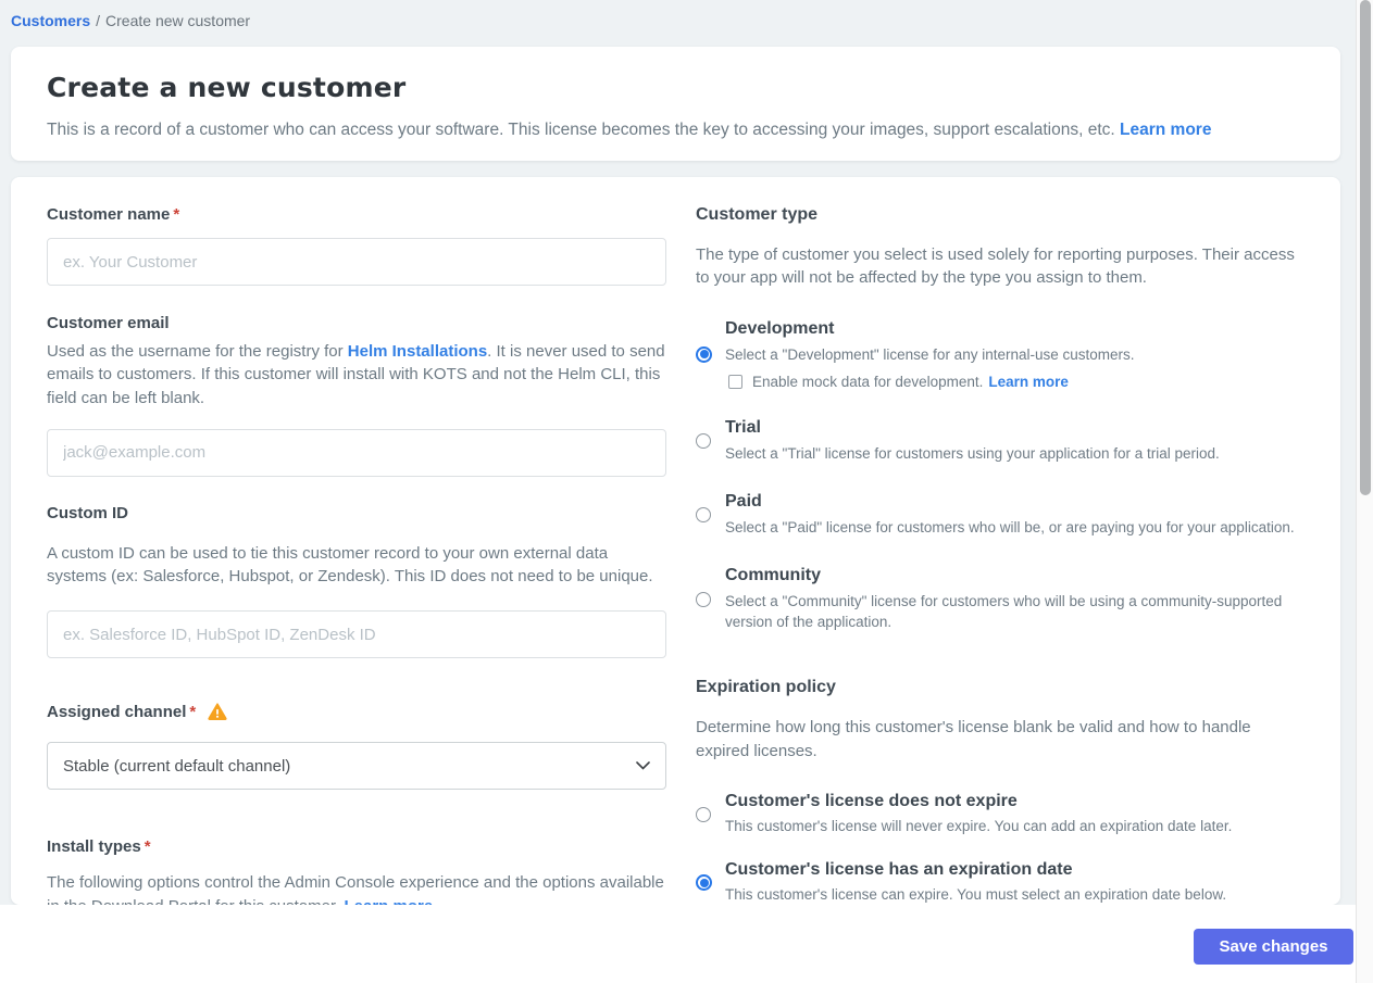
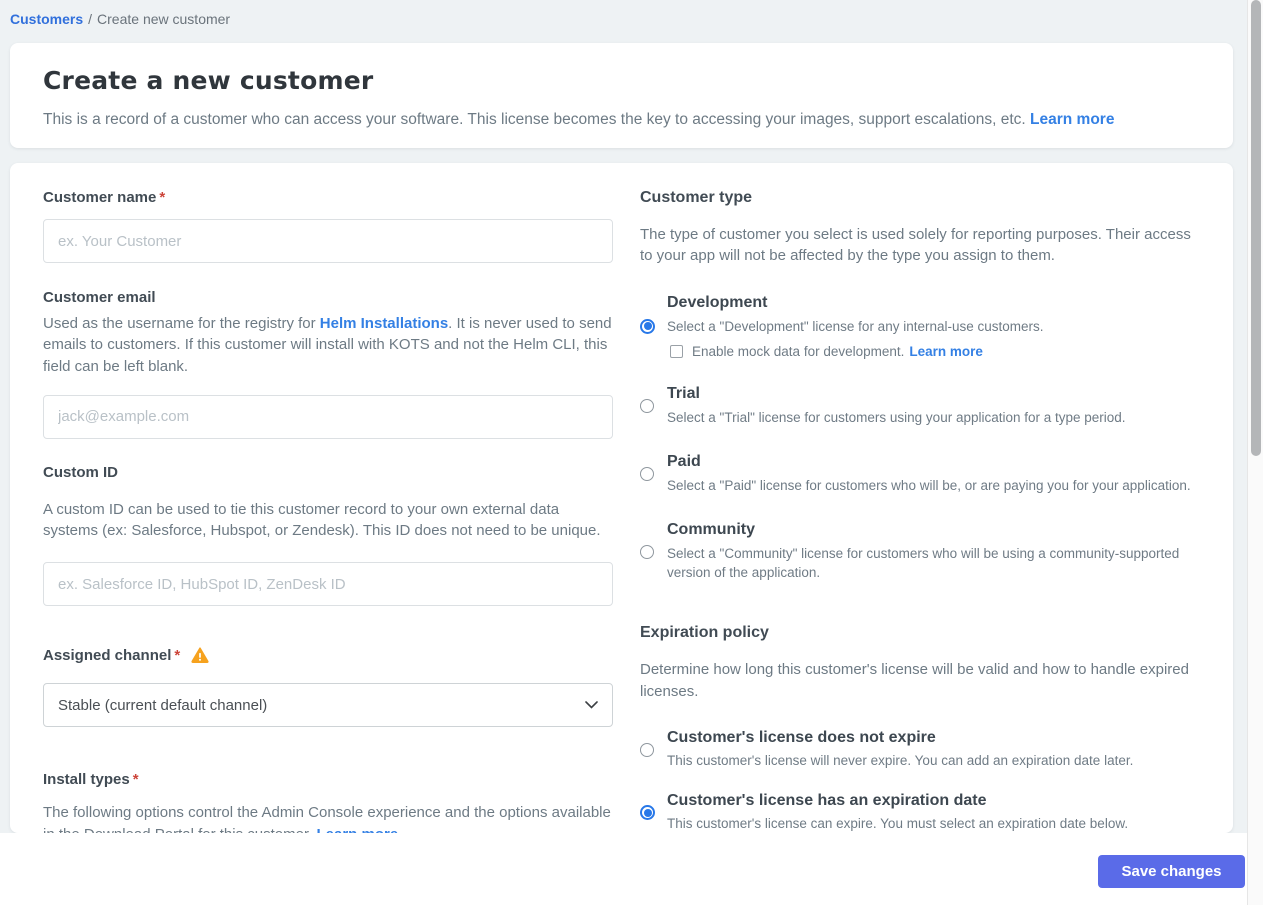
  Customers / Create new customer
  Create a new customer
  This is a record of a customer who can access your software. This license becomes the key to accessing your images, support escalations, etc. Learn more
  Customer name *
  ex. Your Customer
  Customer email
  Used as the username for the registry for Helm Installations. It is never used to send emails to customers. If this customer will install with KOTS and not the Helm CLI, this field can be left blank.
  jack@example.com
  Custom ID
  A custom ID can be used to tie this customer record to your own external data systems (ex: Salesforce, Hubspot, or Zendesk). This ID does not need to be unique.
  ex. Salesforce ID, HubSpot ID, ZenDesk ID
  Assigned channel *
  Stable (current default channel)
  Install types *
  Customer type
  The type of customer you select is used solely for reporting purposes. Their access to your app will not be affected by the type you assign to them.
  Development
  Select a "Development" license for any internal-use customers.
  Enable mock data for development.
  Learn more
  Trial
- Select a "Trial" license for customers using your application for a trial period.
+ Select a "Trial" license for customers using your application for a type period.
  Paid
  Select a "Paid" license for customers who will be, or are paying you for your application.
  Community
  Select a "Community" license for customers who will be using a community-supported version of the application.
  Expiration policy
- Determine how long this customer's license blank be valid and how to handle expired licenses.
+ Determine how long this customer's license will be valid and how to handle expired licenses.
  Customer's license does not expire
  This customer's license will never expire. You can add an expiration date later.
  Customer's license has an expiration date
  This customer's license can expire. You must select an expiration date below.
  Save changes
